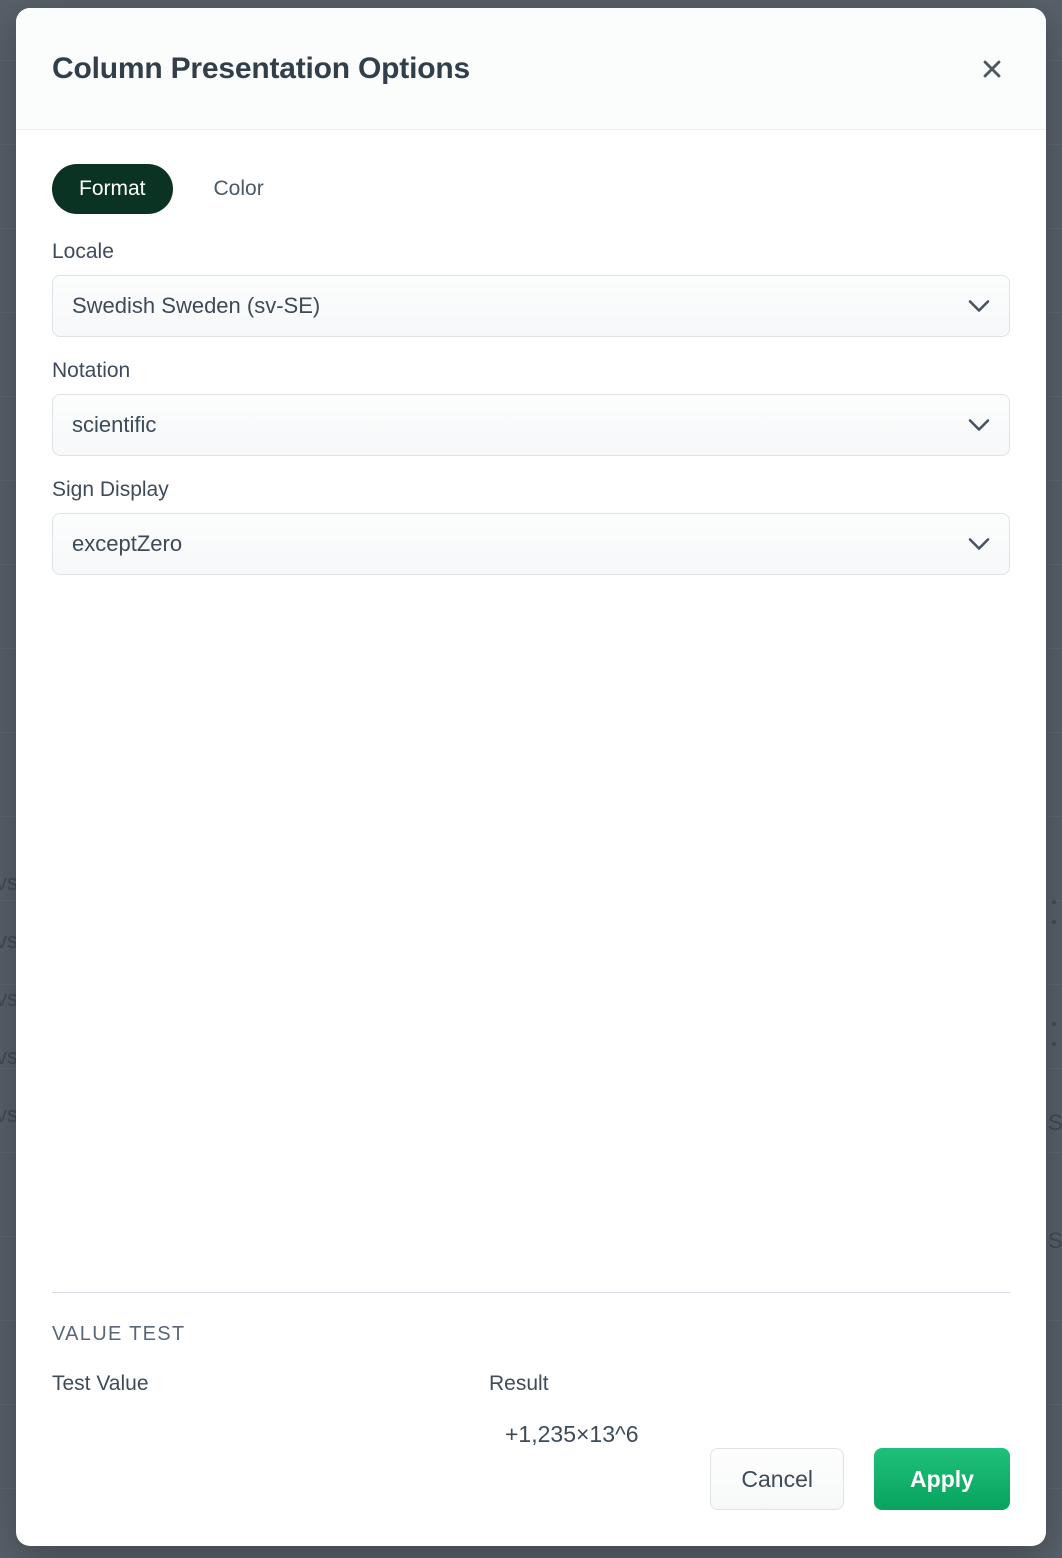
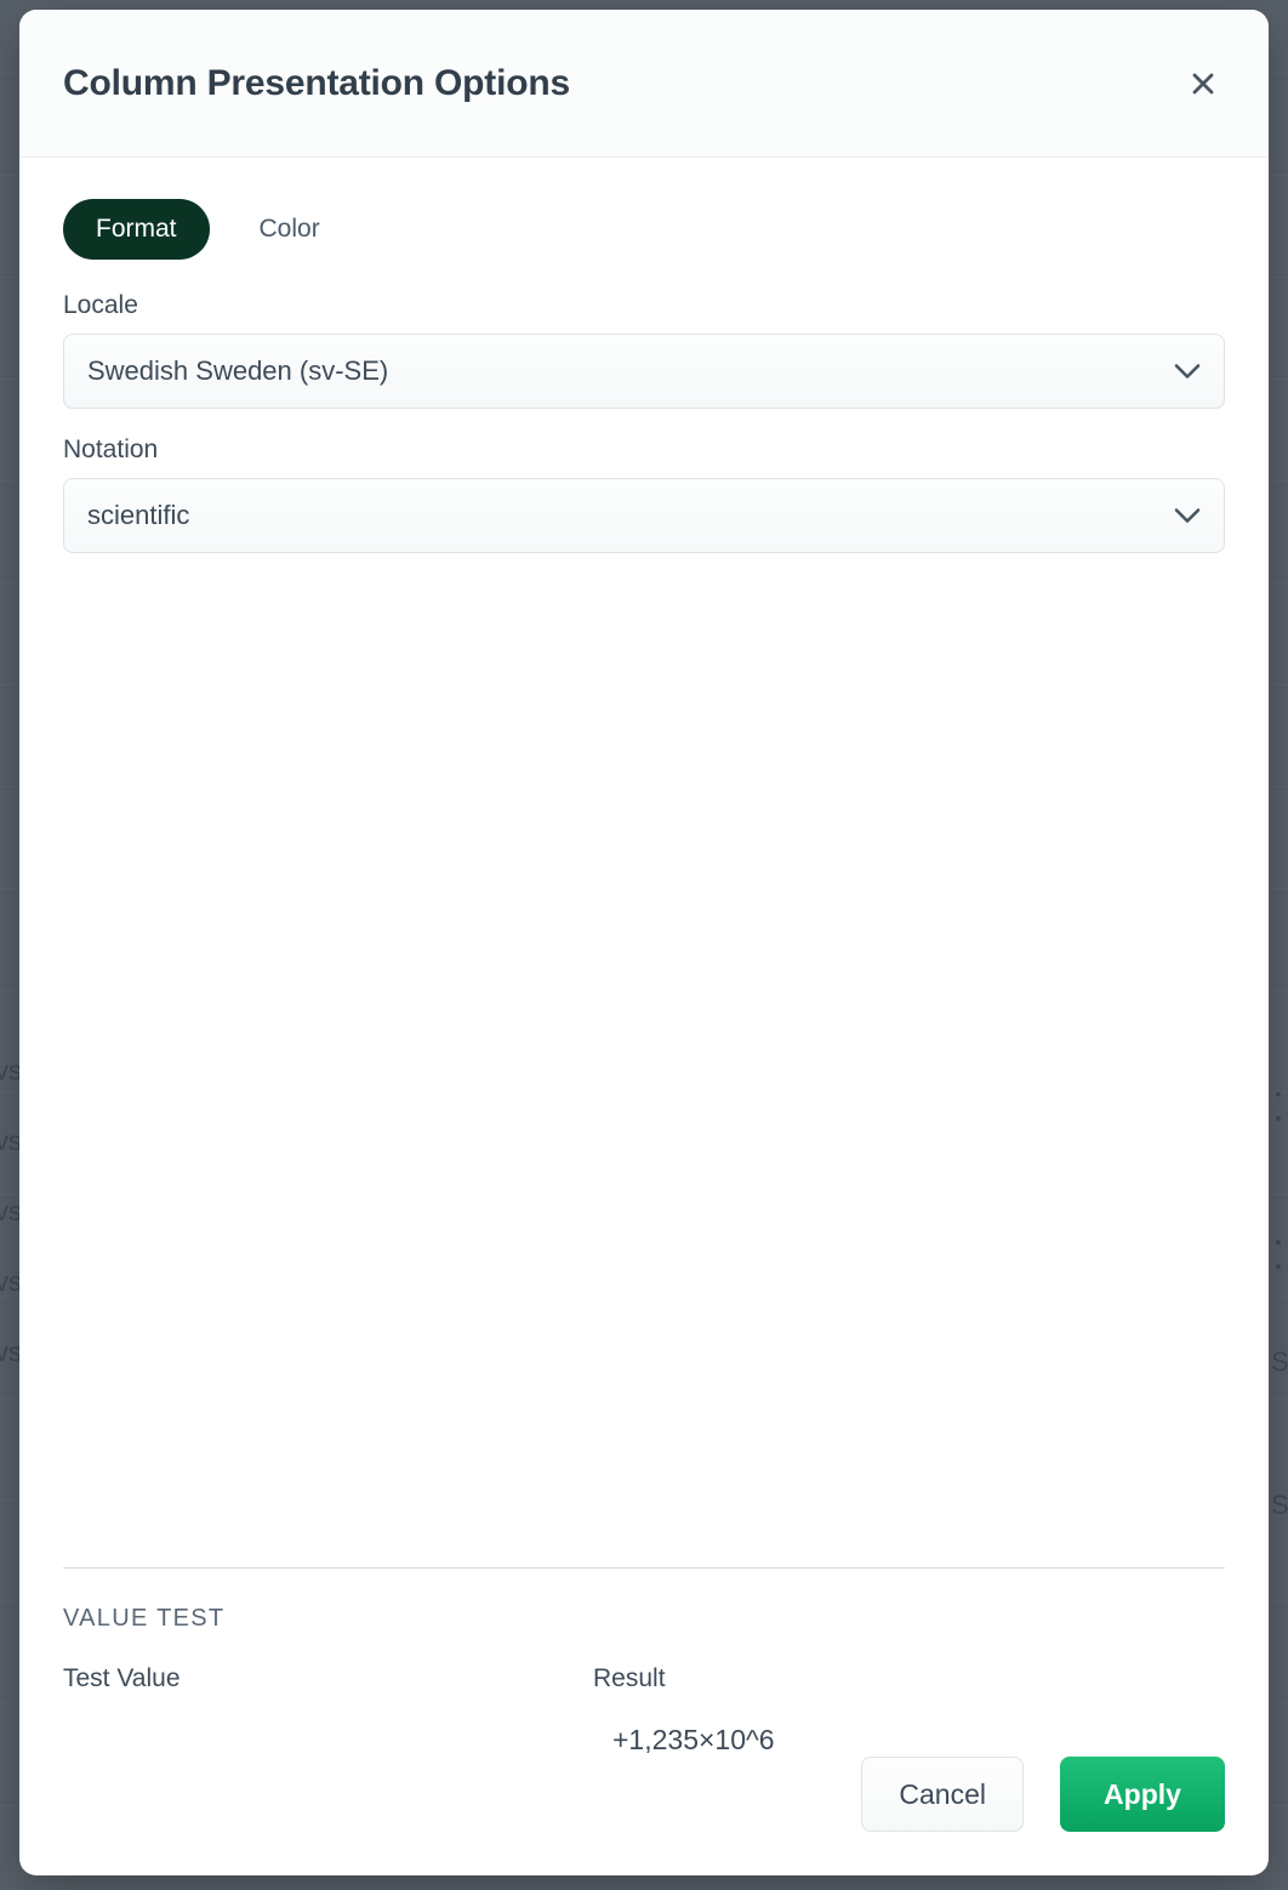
  vs
  vs
  vs
  vs
  vs
  S
  S
  Column Presentation Options
  Format
  Color
  Locale
  Swedish Sweden (sv-SE)
  Notation
  scientific
- Sign Display
- exceptZero
  VALUE TEST
  Test Value
  Result
- +1,235×13^6
+ +1,235×10^6
  Cancel
  Apply
